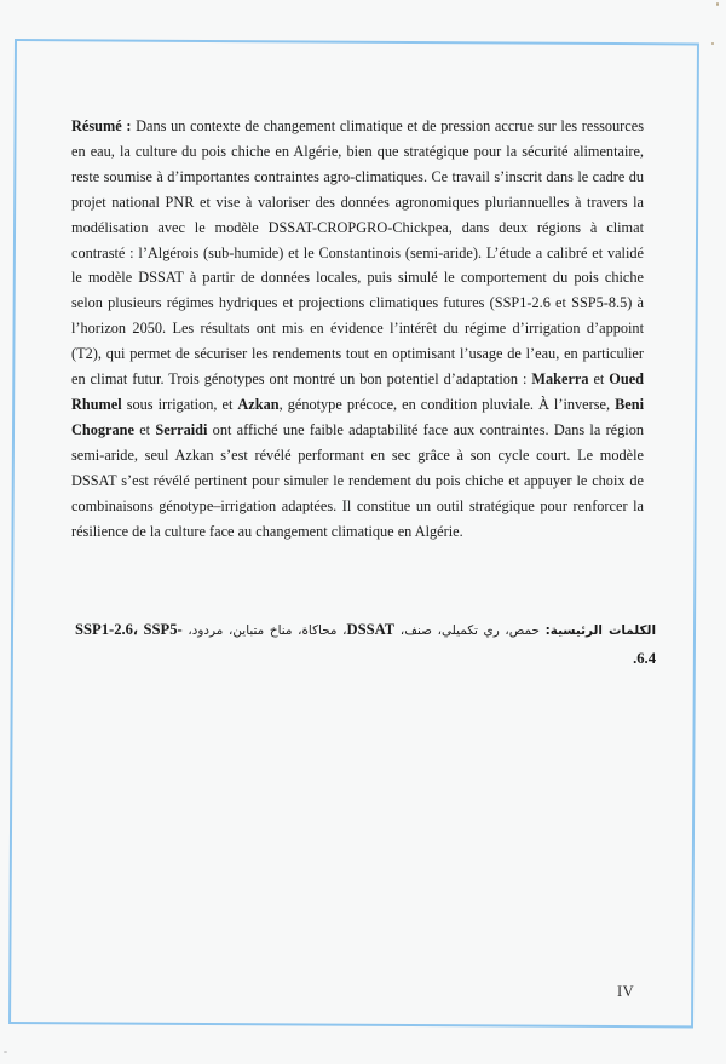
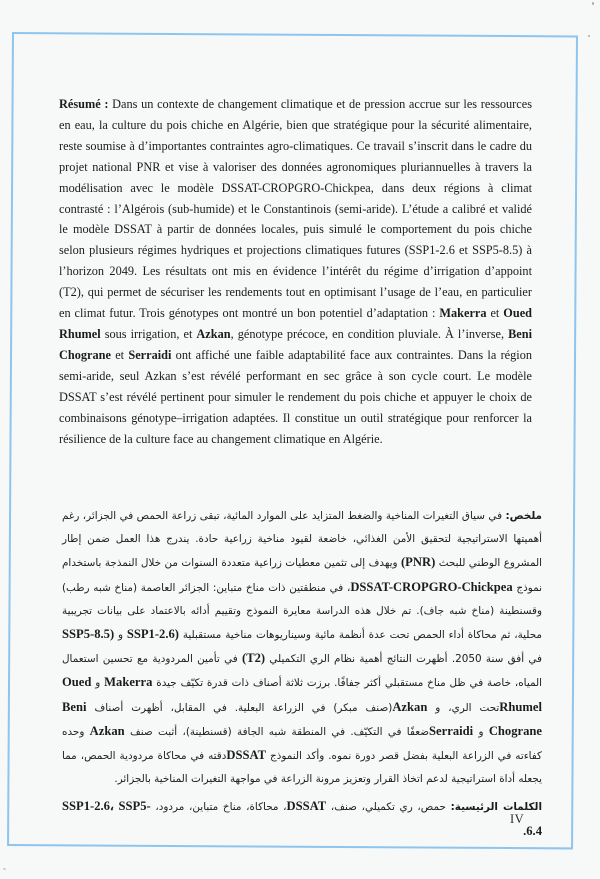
- Résumé : Dans un contexte de changement climatique et de pression accrue sur les ressources en eau, la culture du pois chiche en Algérie, bien que stratégique pour la sécurité alimentaire, reste soumise à d’importantes contraintes agro-climatiques. Ce travail s’inscrit dans le cadre du projet national PNR et vise à valoriser des données agronomiques pluriannuelles à travers la modélisation avec le modèle DSSAT-CROPGRO-Chickpea, dans deux régions à climat contrasté : l’Algérois (sub-humide) et le Constantinois (semi-aride). L’étude a calibré et validé le modèle DSSAT à partir de données locales, puis simulé le comportement du pois chiche selon plusieurs régimes hydriques et projections climatiques futures (SSP1-2.6 et SSP5-8.5) à l’horizon 2050. Les résultats ont mis en évidence l’intérêt du régime d’irrigation d’appoint (T2), qui permet de sécuriser les rendements tout en optimisant l’usage de l’eau, en particulier en climat futur. Trois génotypes ont montré un bon potentiel d’adaptation : Makerra et Oued Rhumel sous irrigation, et Azkan, génotype précoce, en condition pluviale. À l’inverse, Beni Chograne et Serraidi ont affiché une faible adaptabilité face aux contraintes. Dans la région semi-aride, seul Azkan s’est révélé performant en sec grâce à son cycle court. Le modèle DSSAT s’est révélé pertinent pour simuler le rendement du pois chiche et appuyer le choix de combinaisons génotype–irrigation adaptées. Il constitue un outil stratégique pour renforcer la résilience de la culture face au changement climatique en Algérie.
+ Résumé : Dans un contexte de changement climatique et de pression accrue sur les ressources en eau, la culture du pois chiche en Algérie, bien que stratégique pour la sécurité alimentaire, reste soumise à d’importantes contraintes agro-climatiques. Ce travail s’inscrit dans le cadre du projet national PNR et vise à valoriser des données agronomiques pluriannuelles à travers la modélisation avec le modèle DSSAT-CROPGRO-Chickpea, dans deux régions à climat contrasté : l’Algérois (sub-humide) et le Constantinois (semi-aride). L’étude a calibré et validé le modèle DSSAT à partir de données locales, puis simulé le comportement du pois chiche selon plusieurs régimes hydriques et projections climatiques futures (SSP1-2.6 et SSP5-8.5) à l’horizon 2049. Les résultats ont mis en évidence l’intérêt du régime d’irrigation d’appoint (T2), qui permet de sécuriser les rendements tout en optimisant l’usage de l’eau, en particulier en climat futur. Trois génotypes ont montré un bon potentiel d’adaptation : Makerra et Oued Rhumel sous irrigation, et Azkan, génotype précoce, en condition pluviale. À l’inverse, Beni Chograne et Serraidi ont affiché une faible adaptabilité face aux contraintes. Dans la région semi-aride, seul Azkan s’est révélé performant en sec grâce à son cycle court. Le modèle DSSAT s’est révélé pertinent pour simuler le rendement du pois chiche et appuyer le choix de combinaisons génotype–irrigation adaptées. Il constitue un outil stratégique pour renforcer la résilience de la culture face au changement climatique en Algérie.
+ ملخص: في سياق التغيرات المناخية والضغط المتزايد على الموارد المائية، تبقى زراعة الحمص في الجزائر، رغم أهميتها الاستراتيجية لتحقيق الأمن الغذائي، خاضعة لقيود مناخية زراعية حادة. يندرج هذا العمل ضمن إطار المشروع الوطني للبحث (PNR) ويهدف إلى تثمين معطيات زراعية متعددة السنوات من خلال النمذجة باستخدام نموذج DSSAT-CROPGRO-Chickpea، في منطقتين ذات مناخ متباين: الجزائر العاصمة (مناخ شبه رطب) وقسنطينة (مناخ شبه جاف). تم خلال هذه الدراسة معايرة النموذج وتقييم أدائه بالاعتماد على بيانات تجريبية محلية، ثم محاكاة أداء الحمص تحت عدة أنظمة مائية وسيناريوهات مناخية مستقبلية (SSP1-2.6 و (SSP5-8.5 في أفق سنة 2050. أظهرت النتائج أهمية نظام الري التكميلي (T2) في تأمين المردودية مع تحسين استعمال المياه، خاصة في ظل مناخ مستقبلي أكثر جفافًا. برزت ثلاثة أصناف ذات قدرة تكيّف جيدة Makerra و Oued Rhumelتحت الري، و Azkan(صنف مبكر) في الزراعة البعلية. في المقابل، أظهرت أصناف Beni Chograne و Serraidiضعفًا في التكيّف. في المنطقة شبه الجافة (قسنطينة)، أثبت صنف Azkan وحده كفاءته في الزراعة البعلية بفضل قصر دورة نموه. وأكد النموذج DSSATدقته في محاكاة مردودية الحمص، مما يجعله أداة استراتيجية لدعم اتخاذ القرار وتعزيز مرونة الزراعة في مواجهة التغيرات المناخية بالجزائر.
  الكلمات الرئيسية: حمص، ري تكميلي، صنف، DSSAT، محاكاة، مناخ متباين، مردود، SSP1-2.6، SSP5-6.4.
  IV
